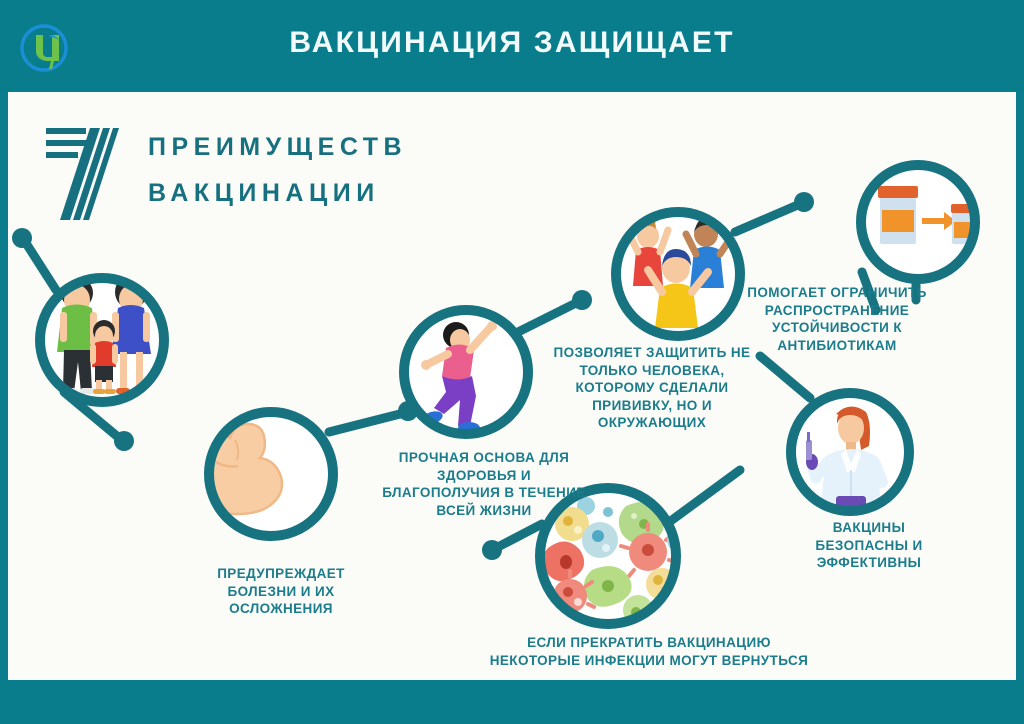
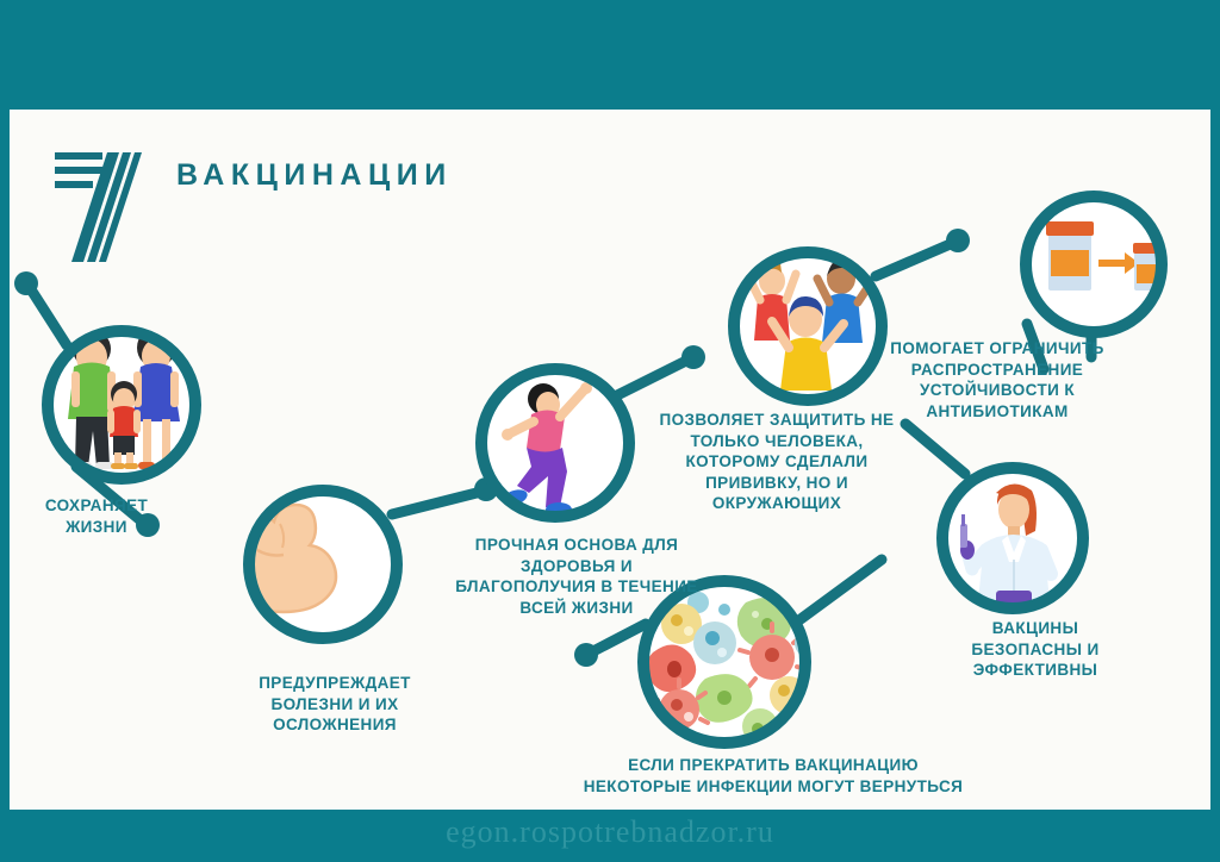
- ВАКЦИНАЦИЯ ЗАЩИЩАЕТ
- ПРЕИМУЩЕСТВ
  ВАКЦИНАЦИИ
+ СОХРАНЯЕТ
+ ЖИЗНИ
  ПРЕДУПРЕЖДАЕТ
  БОЛЕЗНИ И ИХ
  ОСЛОЖНЕНИЯ
  ПРОЧНАЯ ОСНОВА ДЛЯ
  ЗДОРОВЬЯ И
  БЛАГОПОЛУЧИЯ В ТЕЧЕНИЕ
  ВСЕЙ ЖИЗНИ
  ПОЗВОЛЯЕТ ЗАЩИТИТЬ НЕ
  ТОЛЬКО ЧЕЛОВЕКА,
  КОТОРОМУ СДЕЛАЛИ
  ПРИВИВКУ, НО И
  ОКРУЖАЮЩИХ
  ПОМОГАЕТ ОГРАНИЧИТЬ
  РАСПРОСТРАНЕНИЕ
  УСТОЙЧИВОСТИ К
  АНТИБИОТИКАМ
  ВАКЦИНЫ
  БЕЗОПАСНЫ И
  ЭФФЕКТИВНЫ
  ЕСЛИ ПРЕКРАТИТЬ ВАКЦИНАЦИЮ
  НЕКОТОРЫЕ ИНФЕКЦИИ МОГУТ ВЕРНУТЬСЯ
+ egon.rospotrebnadzor.ru
